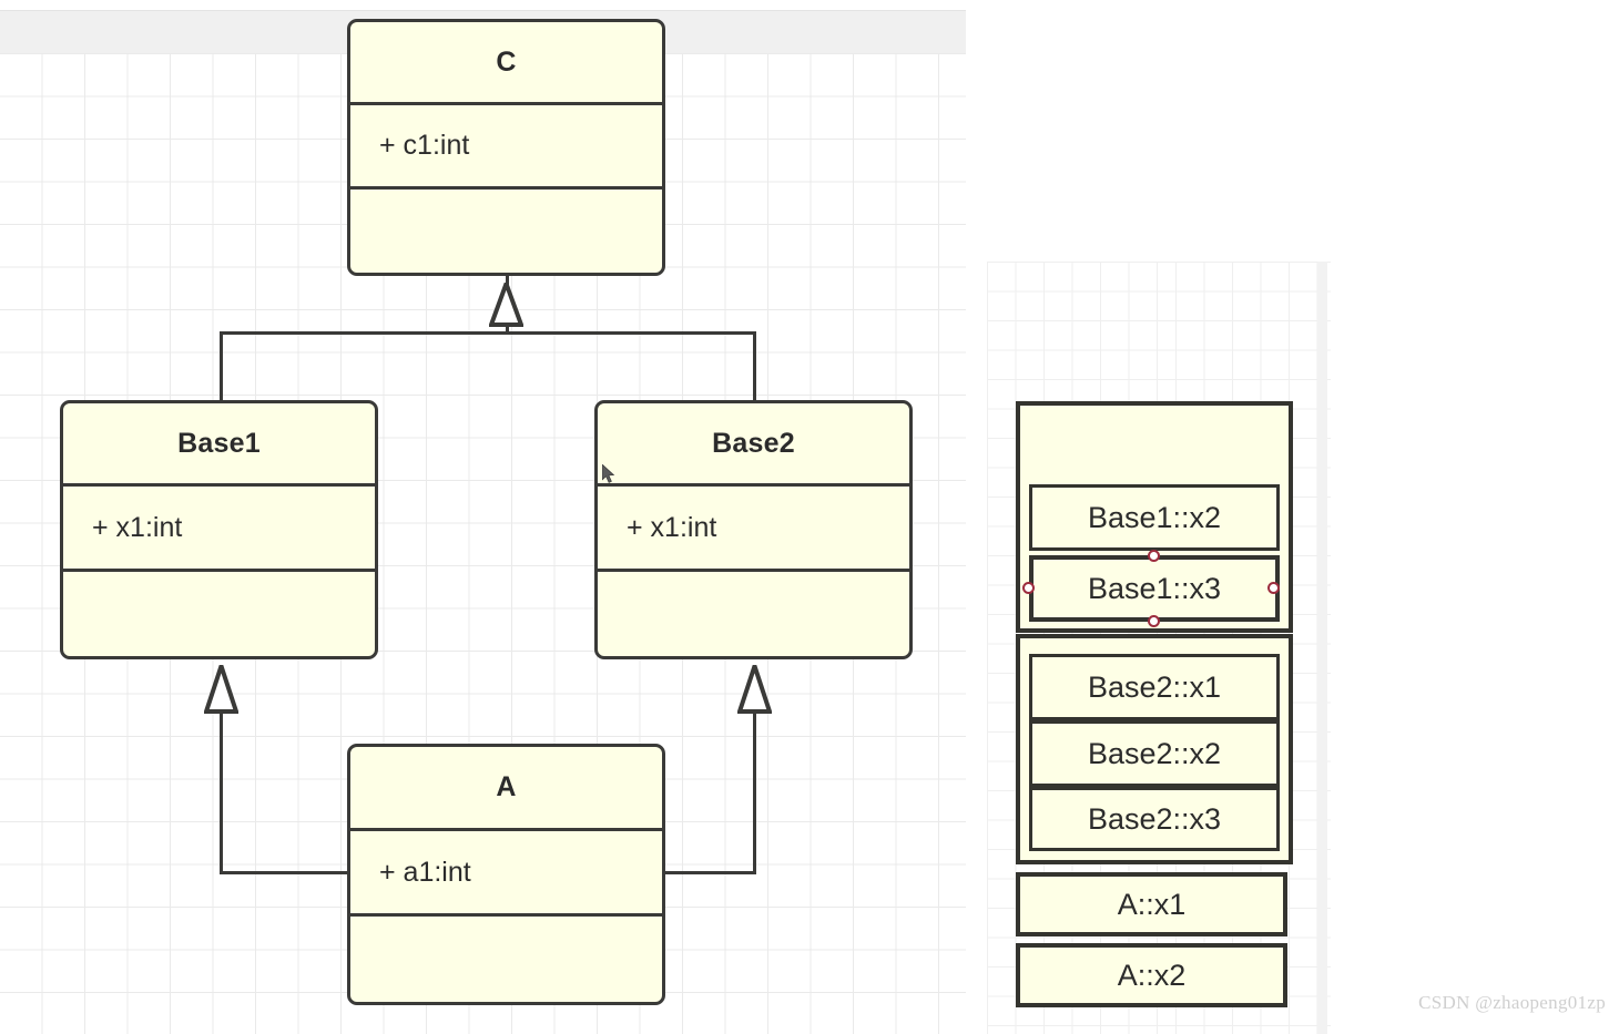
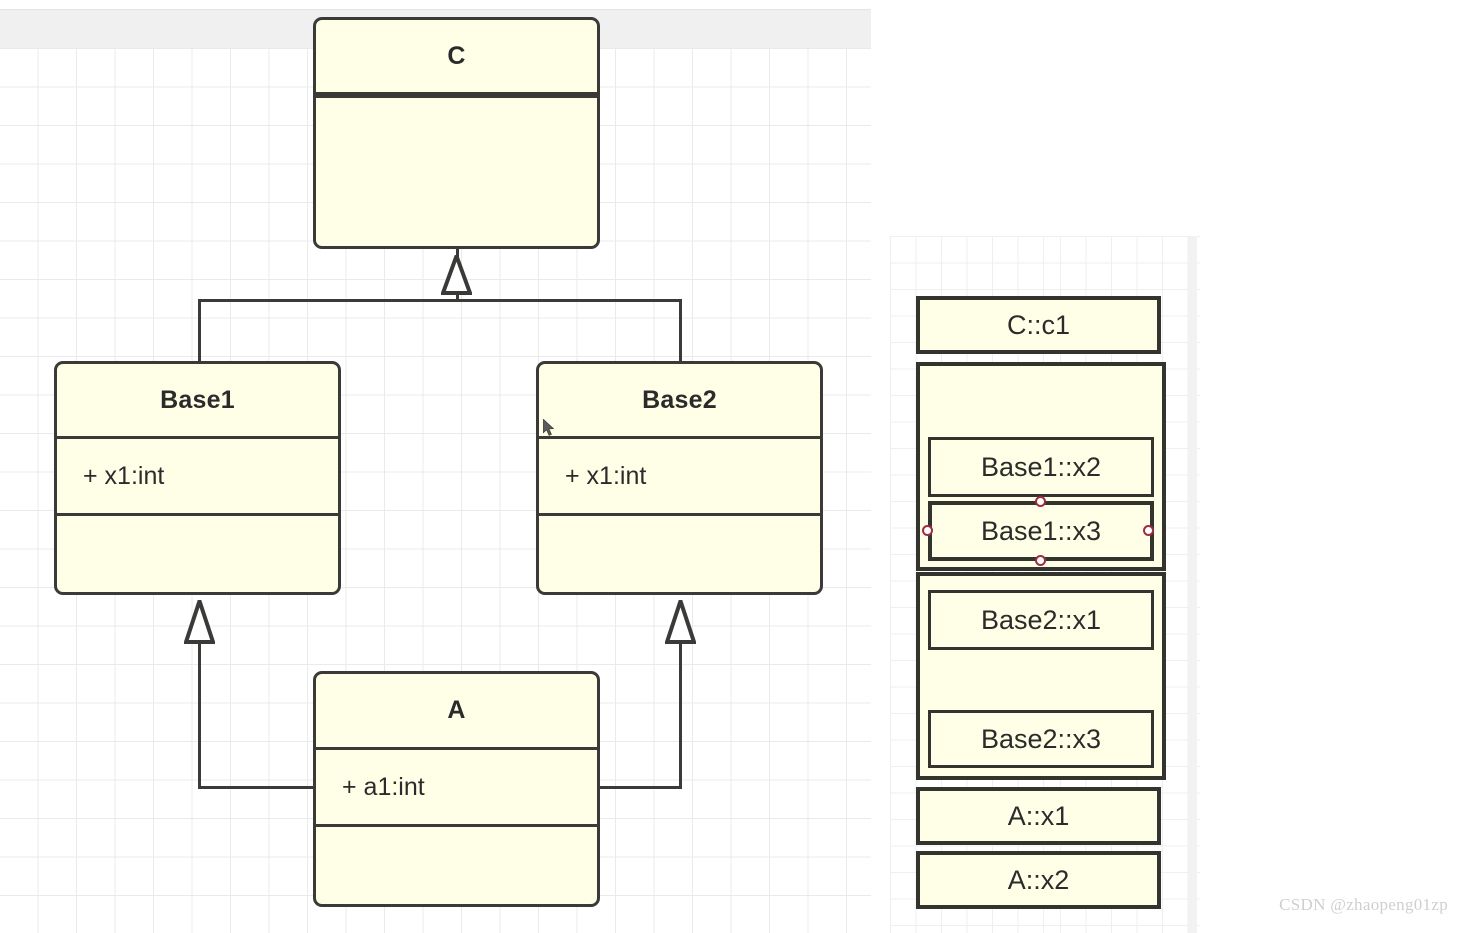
  C
- + c1:int
  Base1
  + x1:int
  Base2
  + x1:int
  A
  + a1:int
+ C::c1
  Base1::x2
  Base1::x3
  Base2::x1
- Base2::x2
  Base2::x3
  A::x1
  A::x2
  CSDN @zhaopeng01zp
